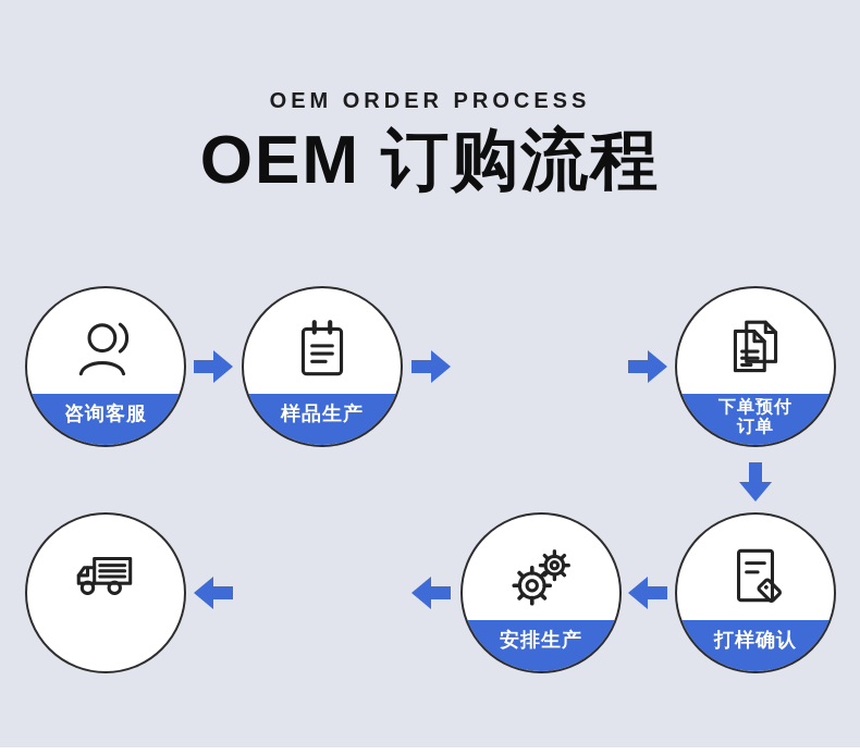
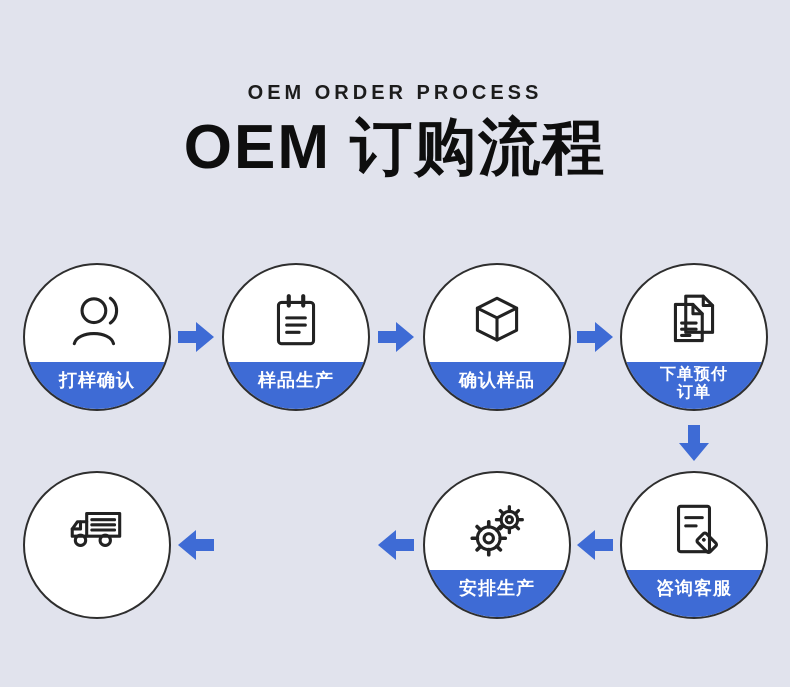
  OEM ORDER PROCESS
  OEM 订购流程
- 咨询客服
+ 打样确认
  样品生产
+ 确认样品
  下单预付
  订单
- 打样确认
+ 咨询客服
  安排生产
